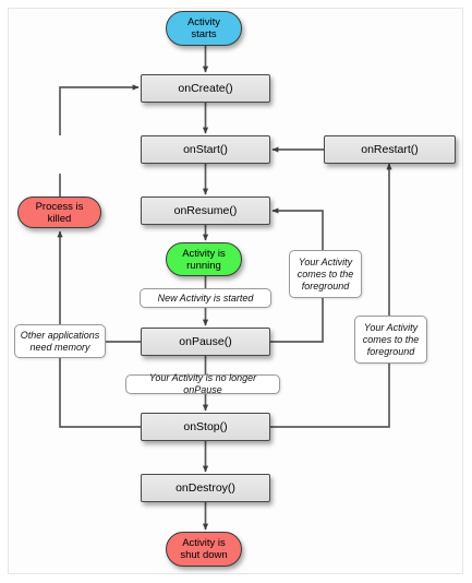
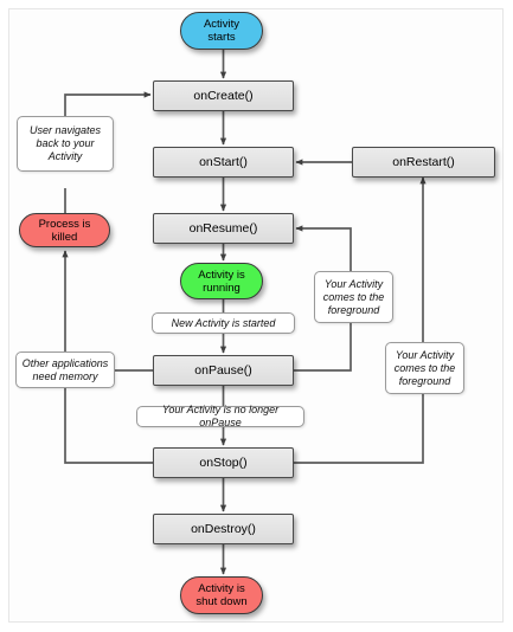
  Activity
  starts
  onCreate()
  onStart()
  onRestart()
  onResume()
  Activity is
  running
  onPause()
  onStop()
  onDestroy()
  Process is
  killed
  Activity is
  shut down
+ User navigates back to your Activity
  New Activity is started
  Your Activity comes to the foreground
  Your Activity comes to the foreground
  Other applications need memory
  Your Activity is no longer onPause
